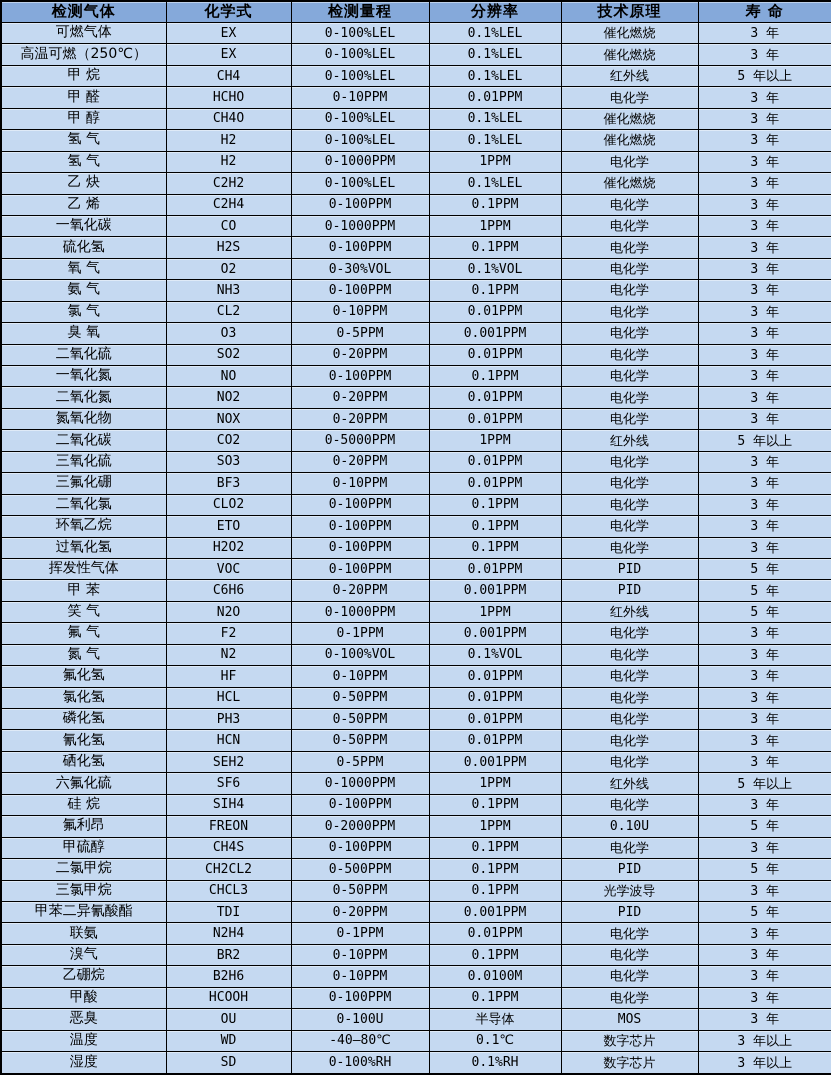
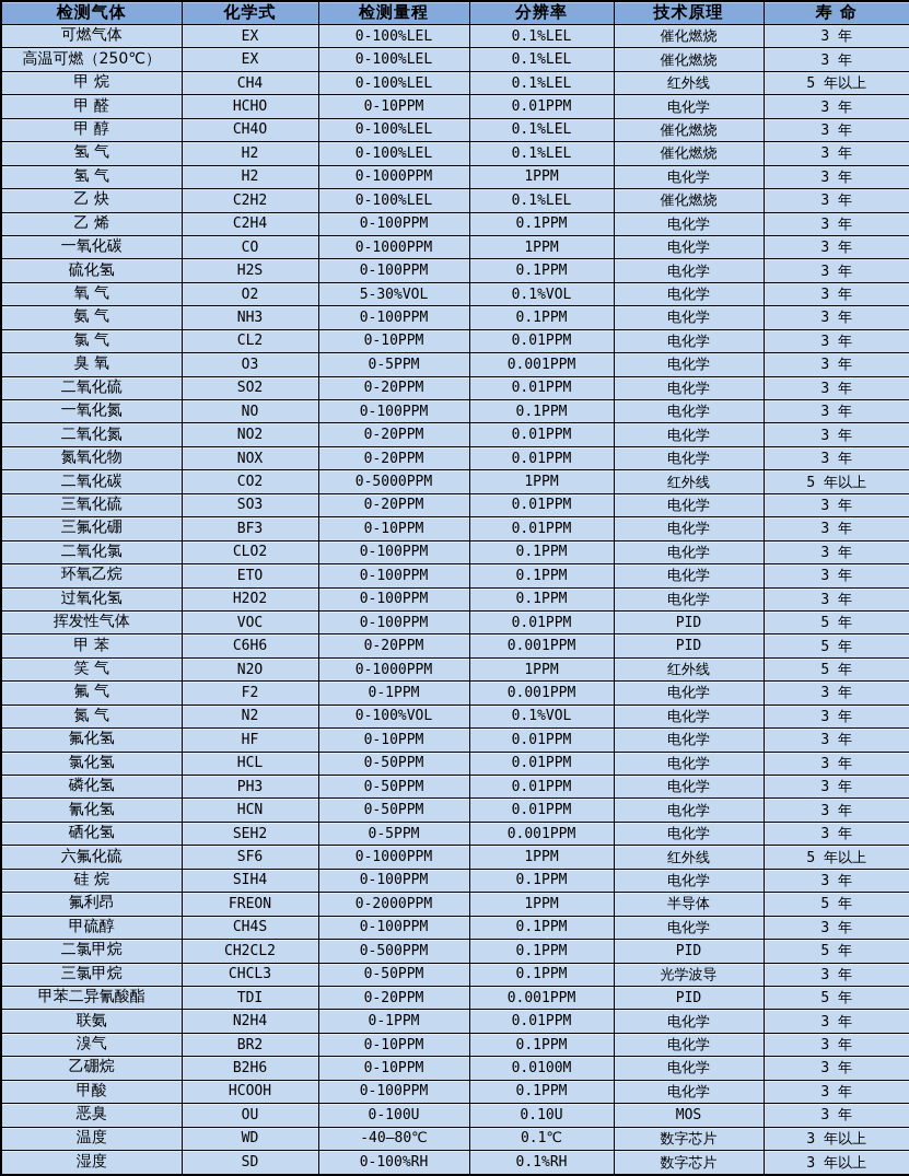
  检测气体	化学式	检测量程	分辨率	技术原理	寿 命
  可燃气体	EX	0-100%LEL	0.1%LEL	催化燃烧	3 年
  高温可燃（250℃）	EX	0-100%LEL	0.1%LEL	催化燃烧	3 年
  甲 烷	CH4	0-100%LEL	0.1%LEL	红外线	5 年以上
  甲 醛	HCHO	0-10PPM	0.01PPM	电化学	3 年
  甲 醇	CH4O	0-100%LEL	0.1%LEL	催化燃烧	3 年
  氢 气	H2	0-100%LEL	0.1%LEL	催化燃烧	3 年
  氢 气	H2	0-1000PPM	1PPM	电化学	3 年
  乙 炔	C2H2	0-100%LEL	0.1%LEL	催化燃烧	3 年
  乙 烯	C2H4	0-100PPM	0.1PPM	电化学	3 年
  一氧化碳	CO	0-1000PPM	1PPM	电化学	3 年
  硫化氢	H2S	0-100PPM	0.1PPM	电化学	3 年
- 氧 气	O2	0-30%VOL	0.1%VOL	电化学	3 年
+ 氧 气	O2	5-30%VOL	0.1%VOL	电化学	3 年
  氨 气	NH3	0-100PPM	0.1PPM	电化学	3 年
  氯 气	CL2	0-10PPM	0.01PPM	电化学	3 年
  臭 氧	O3	0-5PPM	0.001PPM	电化学	3 年
  二氧化硫	SO2	0-20PPM	0.01PPM	电化学	3 年
  一氧化氮	NO	0-100PPM	0.1PPM	电化学	3 年
  二氧化氮	NO2	0-20PPM	0.01PPM	电化学	3 年
  氮氧化物	NOX	0-20PPM	0.01PPM	电化学	3 年
  二氧化碳	CO2	0-5000PPM	1PPM	红外线	5 年以上
  三氧化硫	SO3	0-20PPM	0.01PPM	电化学	3 年
  三氟化硼	BF3	0-10PPM	0.01PPM	电化学	3 年
  二氧化氯	CLO2	0-100PPM	0.1PPM	电化学	3 年
  环氧乙烷	ETO	0-100PPM	0.1PPM	电化学	3 年
  过氧化氢	H2O2	0-100PPM	0.1PPM	电化学	3 年
  挥发性气体	VOC	0-100PPM	0.01PPM	PID	5 年
  甲 苯	C6H6	0-20PPM	0.001PPM	PID	5 年
  笑 气	N2O	0-1000PPM	1PPM	红外线	5 年
  氟 气	F2	0-1PPM	0.001PPM	电化学	3 年
  氮 气	N2	0-100%VOL	0.1%VOL	电化学	3 年
  氟化氢	HF	0-10PPM	0.01PPM	电化学	3 年
  氯化氢	HCL	0-50PPM	0.01PPM	电化学	3 年
  磷化氢	PH3	0-50PPM	0.01PPM	电化学	3 年
  氰化氢	HCN	0-50PPM	0.01PPM	电化学	3 年
  硒化氢	SEH2	0-5PPM	0.001PPM	电化学	3 年
  六氟化硫	SF6	0-1000PPM	1PPM	红外线	5 年以上
  硅 烷	SIH4	0-100PPM	0.1PPM	电化学	3 年
- 氟利昂	FREON	0-2000PPM	1PPM	0.10U	5 年
+ 氟利昂	FREON	0-2000PPM	1PPM	半导体	5 年
  甲硫醇	CH4S	0-100PPM	0.1PPM	电化学	3 年
  二氯甲烷	CH2CL2	0-500PPM	0.1PPM	PID	5 年
  三氯甲烷	CHCL3	0-50PPM	0.1PPM	光学波导	3 年
  甲苯二异氰酸酯	TDI	0-20PPM	0.001PPM	PID	5 年
  联氨	N2H4	0-1PPM	0.01PPM	电化学	3 年
  溴气	BR2	0-10PPM	0.1PPM	电化学	3 年
  乙硼烷	B2H6	0-10PPM	0.0100M	电化学	3 年
  甲酸	HCOOH	0-100PPM	0.1PPM	电化学	3 年
- 恶臭	OU	0-100U	半导体	MOS	3 年
+ 恶臭	OU	0-100U	0.10U	MOS	3 年
  温度	WD	-40—80℃	0.1℃	数字芯片	3 年以上
  湿度	SD	0-100%RH	0.1%RH	数字芯片	3 年以上
